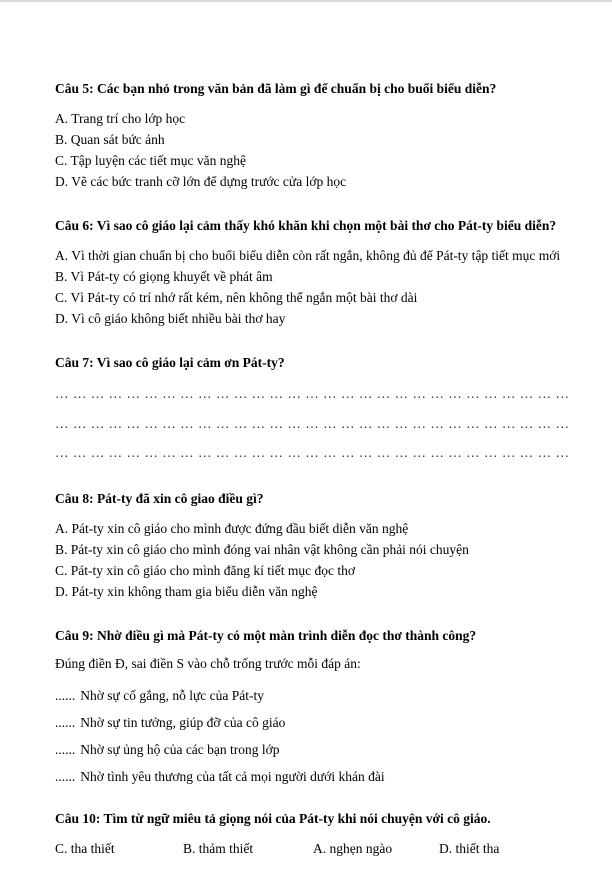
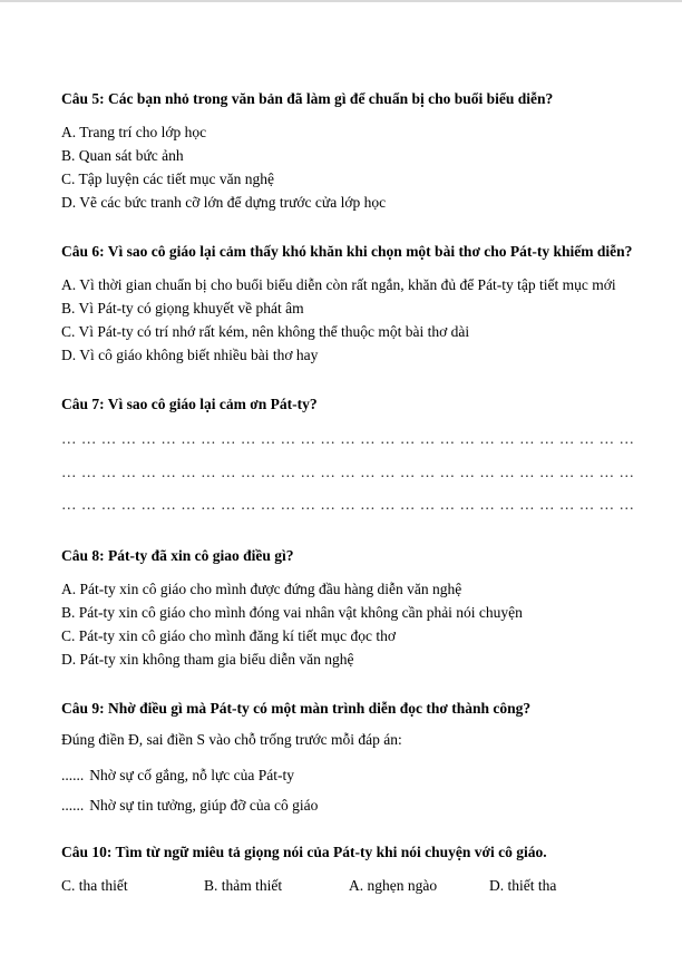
  Câu 5: Các bạn nhỏ trong văn bản đã làm gì để chuẩn bị cho buổi biểu diễn?
  A. Trang trí cho lớp học
  B. Quan sát bức ảnh
  C. Tập luyện các tiết mục văn nghệ
  D. Vẽ các bức tranh cỡ lớn để dựng trước cửa lớp học
- Câu 6: Vì sao cô giáo lại cảm thấy khó khăn khi chọn một bài thơ cho Pát-ty biểu diễn?
+ Câu 6: Vì sao cô giáo lại cảm thấy khó khăn khi chọn một bài thơ cho Pát-ty khiếm diễn?
- A. Vì thời gian chuẩn bị cho buổi biểu diễn còn rất ngắn, không đủ để Pát-ty tập tiết mục mới
+ A. Vì thời gian chuẩn bị cho buổi biểu diễn còn rất ngắn, khăn đủ để Pát-ty tập tiết mục mới
  B. Vì Pát-ty có giọng khuyết về phát âm
- C. Vì Pát-ty có trí nhớ rất kém, nên không thể ngắn một bài thơ dài
+ C. Vì Pát-ty có trí nhớ rất kém, nên không thể thuộc một bài thơ dài
  D. Vì cô giáo không biết nhiều bài thơ hay
  Câu 7: Vì sao cô giáo lại cảm ơn Pát-ty?
  … … … … … … … … … … … … … … … … … … … … … … … … … … … … …
  … … … … … … … … … … … … … … … … … … … … … … … … … … … … …
  … … … … … … … … … … … … … … … … … … … … … … … … … … … … …
  Câu 8: Pát-ty đã xin cô giao điều gì?
- A. Pát-ty xin cô giáo cho mình được đứng đầu biết diễn văn nghệ
+ A. Pát-ty xin cô giáo cho mình được đứng đầu hàng diễn văn nghệ
  B. Pát-ty xin cô giáo cho mình đóng vai nhân vật không cần phải nói chuyện
  C. Pát-ty xin cô giáo cho mình đăng kí tiết mục đọc thơ
  D. Pát-ty xin không tham gia biểu diễn văn nghệ
  Câu 9: Nhờ điều gì mà Pát-ty có một màn trình diễn đọc thơ thành công?
  Đúng điền Đ, sai điền S vào chỗ trống trước mỗi đáp án:
  ...... Nhờ sự cố gắng, nỗ lực của Pát-ty
  ...... Nhờ sự tin tưởng, giúp đỡ của cô giáo
- ...... Nhờ sự ủng hộ của các bạn trong lớp
- ...... Nhờ tình yêu thương của tất cả mọi người dưới khán đài
  Câu 10: Tìm từ ngữ miêu tả giọng nói của Pát-ty khi nói chuyện với cô giáo.
  C. tha thiết
  B. thảm thiết
  A. nghẹn ngào
  D. thiết tha
